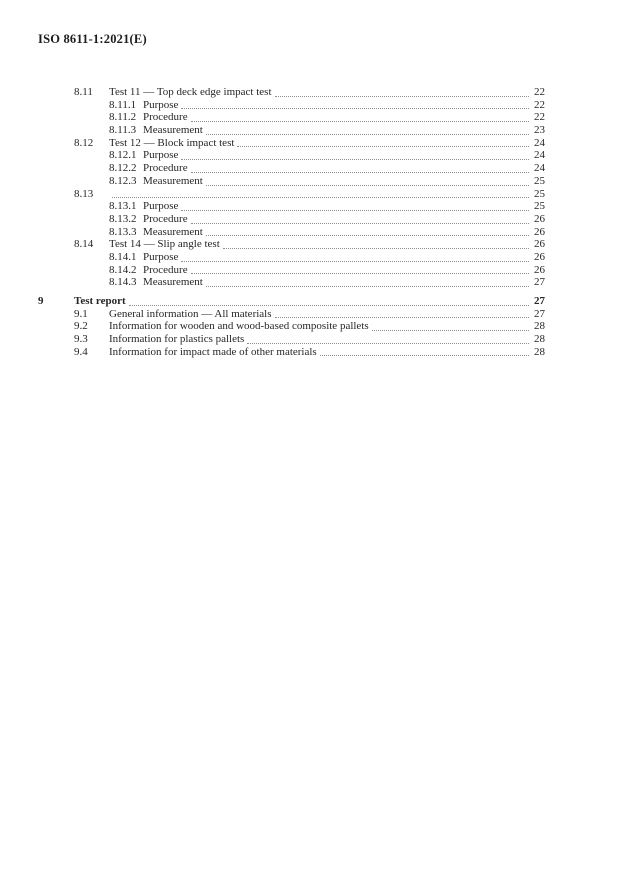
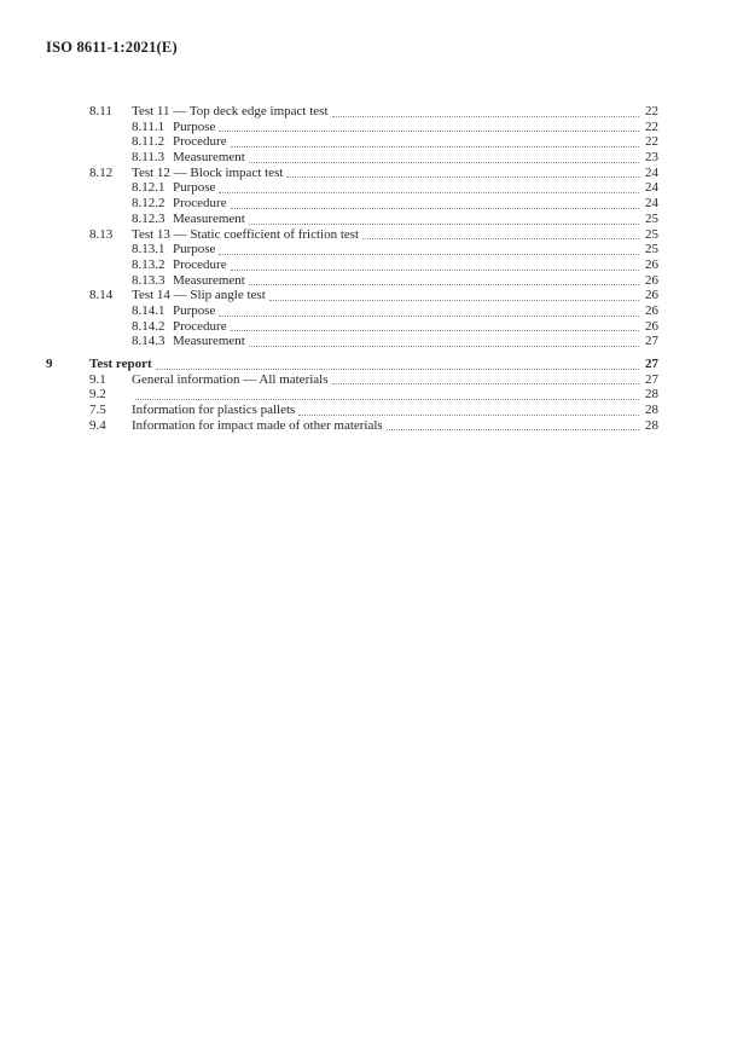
  ISO 8611-1:2021(E)
  8.11
  Test 11 — Top deck edge impact test
  22
  8.11.1
  Purpose
  22
  8.11.2
  Procedure
  22
  8.11.3
  Measurement
  23
  8.12
  Test 12 — Block impact test
  24
  8.12.1
  Purpose
  24
  8.12.2
  Procedure
  24
  8.12.3
  Measurement
  25
  8.13
+ Test 13 — Static coefficient of friction test
  25
  8.13.1
  Purpose
  25
  8.13.2
  Procedure
  26
  8.13.3
  Measurement
  26
  8.14
  Test 14 — Slip angle test
  26
  8.14.1
  Purpose
  26
  8.14.2
  Procedure
  26
  8.14.3
  Measurement
  27
  9
  Test report
  27
  9.1
  General information — All materials
  27
  9.2
- Information for wooden and wood-based composite pallets
  28
- 9.3
+ 7.5
  Information for plastics pallets
  28
  9.4
  Information for impact made of other materials
  28
